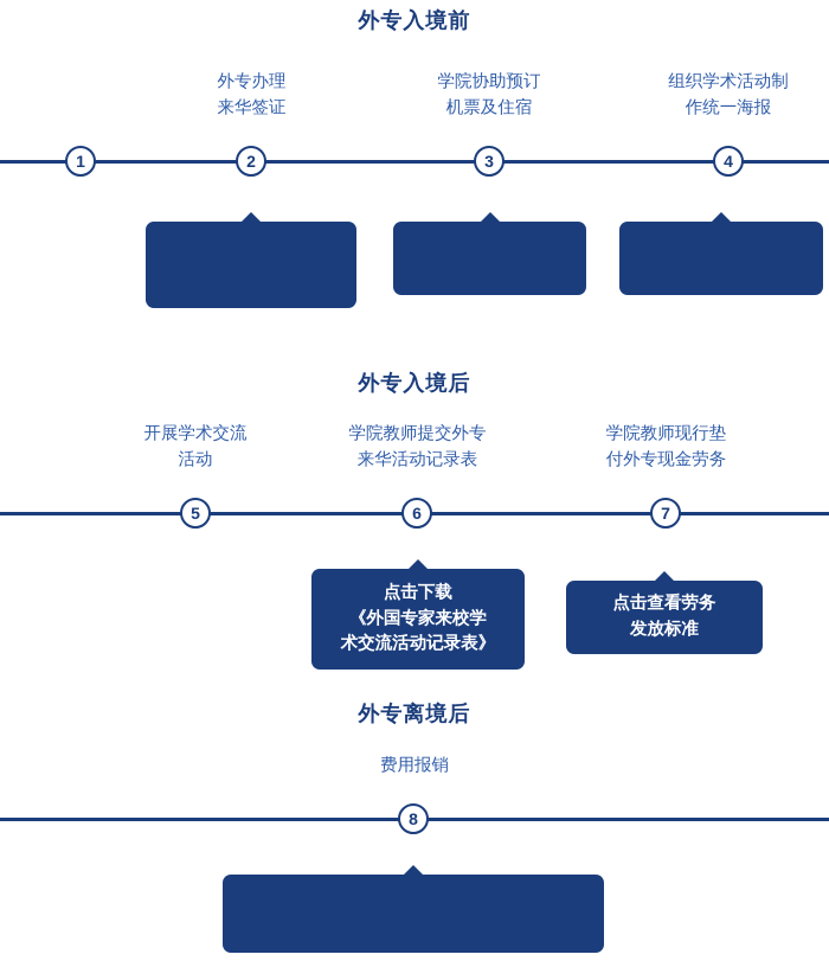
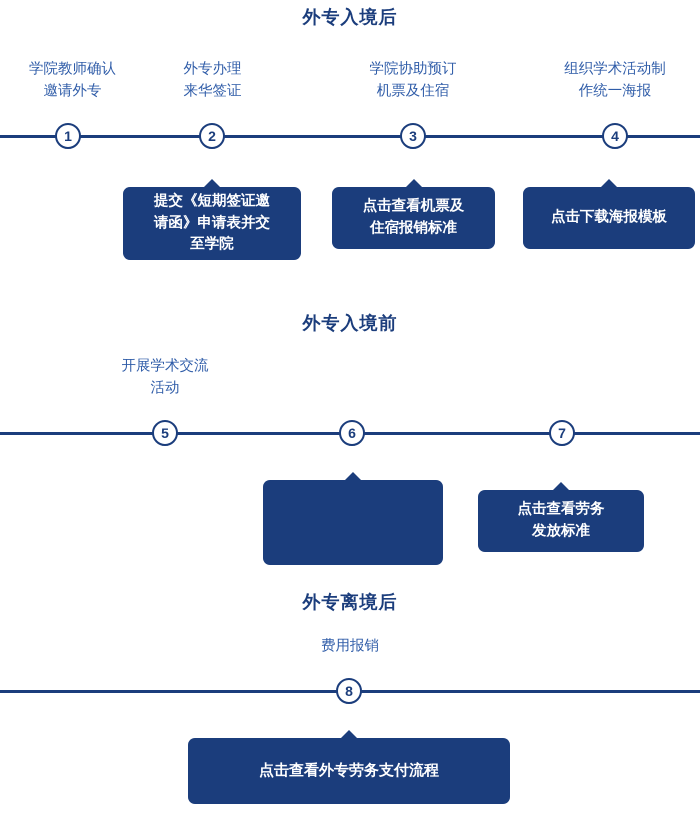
- 外专入境前
+ 外专入境后
+ 学院教师确认
+ 邀请外专
  外专办理
  来华签证
  学院协助预订
  机票及住宿
  组织学术活动制
  作统一海报
  1
  2
  3
  4
+ 提交《短期签证邀
+ 请函》申请表并交
+ 至学院
+ 点击查看机票及
+ 住宿报销标准
+ 点击下载海报模板
- 外专入境后
+ 外专入境前
  开展学术交流
  活动
- 学院教师提交外专
- 来华活动记录表
- 学院教师现行垫
- 付外专现金劳务
  5
  6
  7
- 点击下载
- 《外国专家来校学
- 术交流活动记录表》
  点击查看劳务
  发放标准
  外专离境后
  费用报销
  8
+ 点击查看外专劳务支付流程
